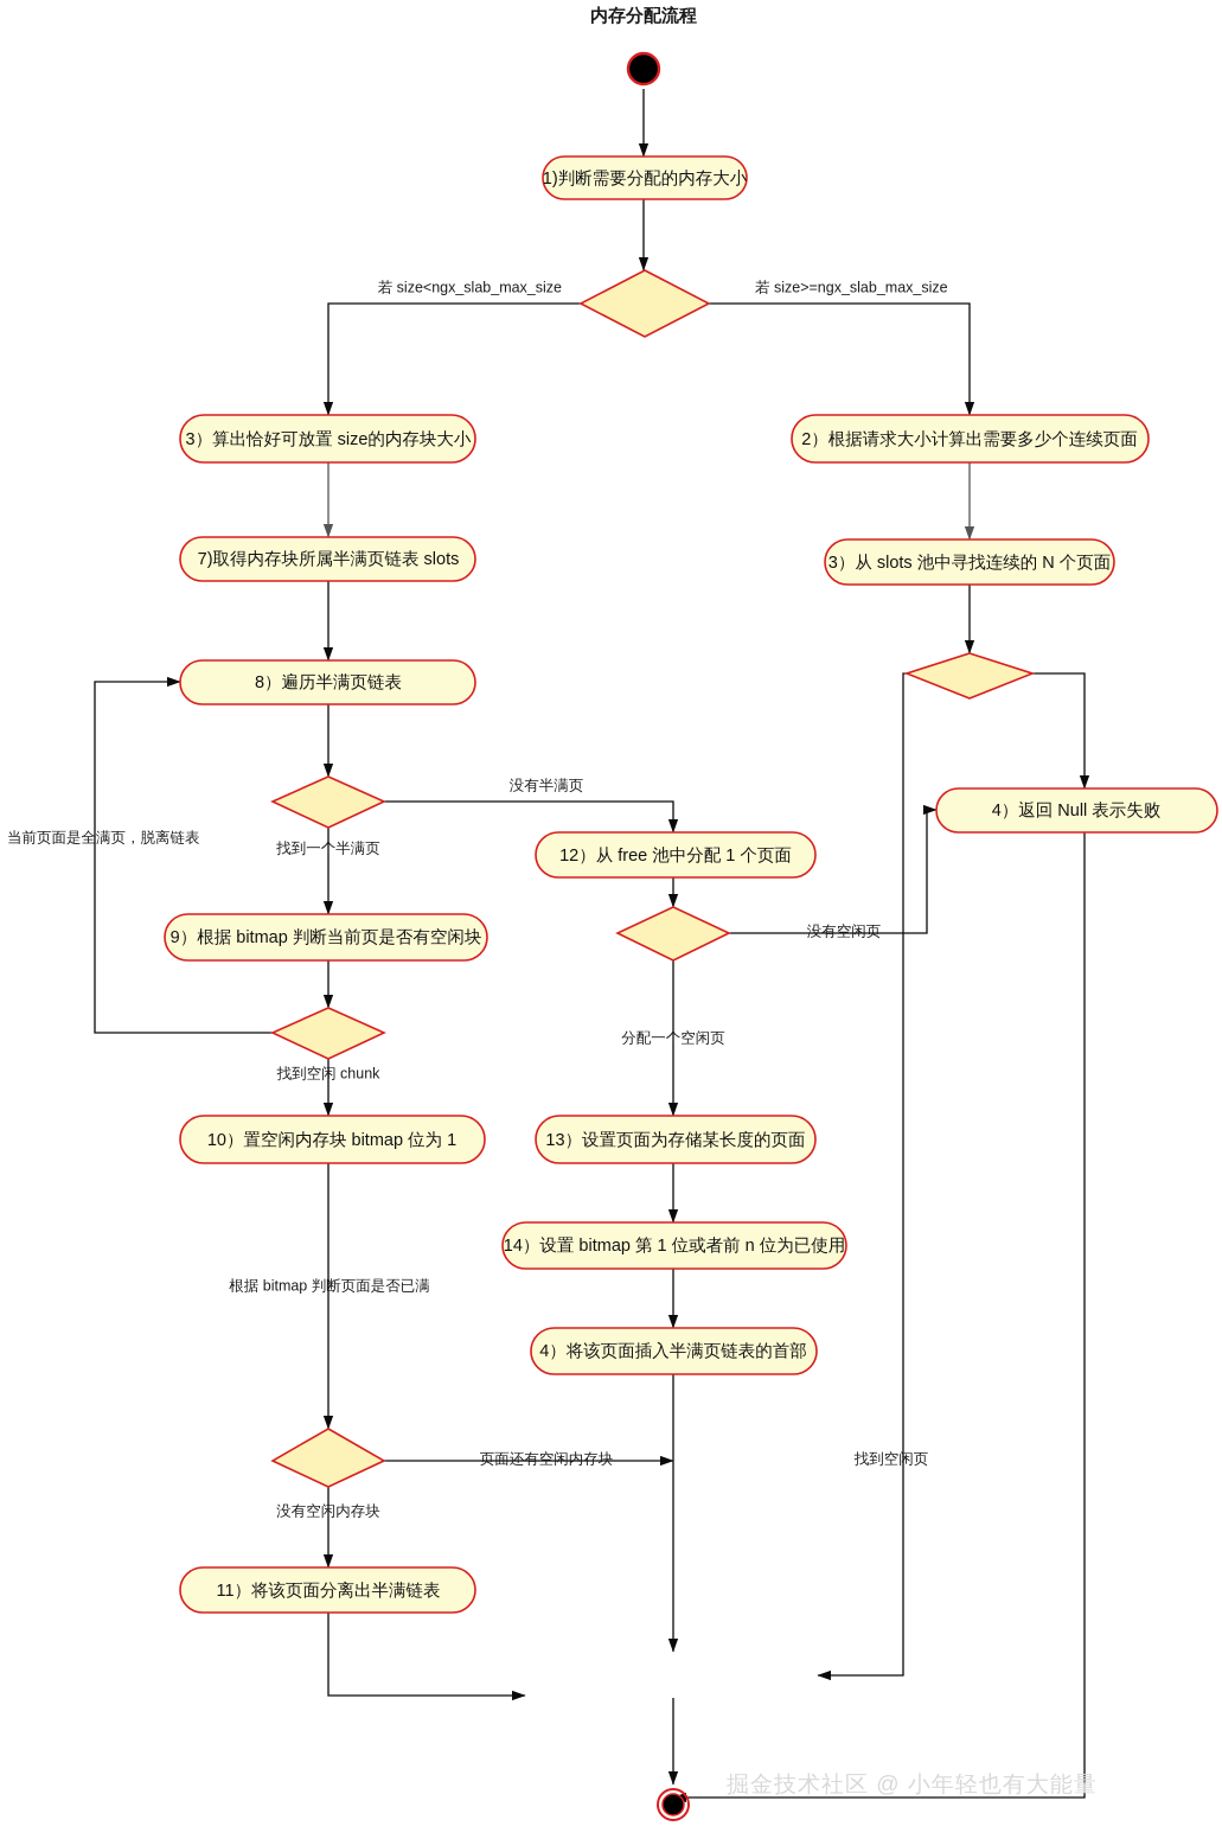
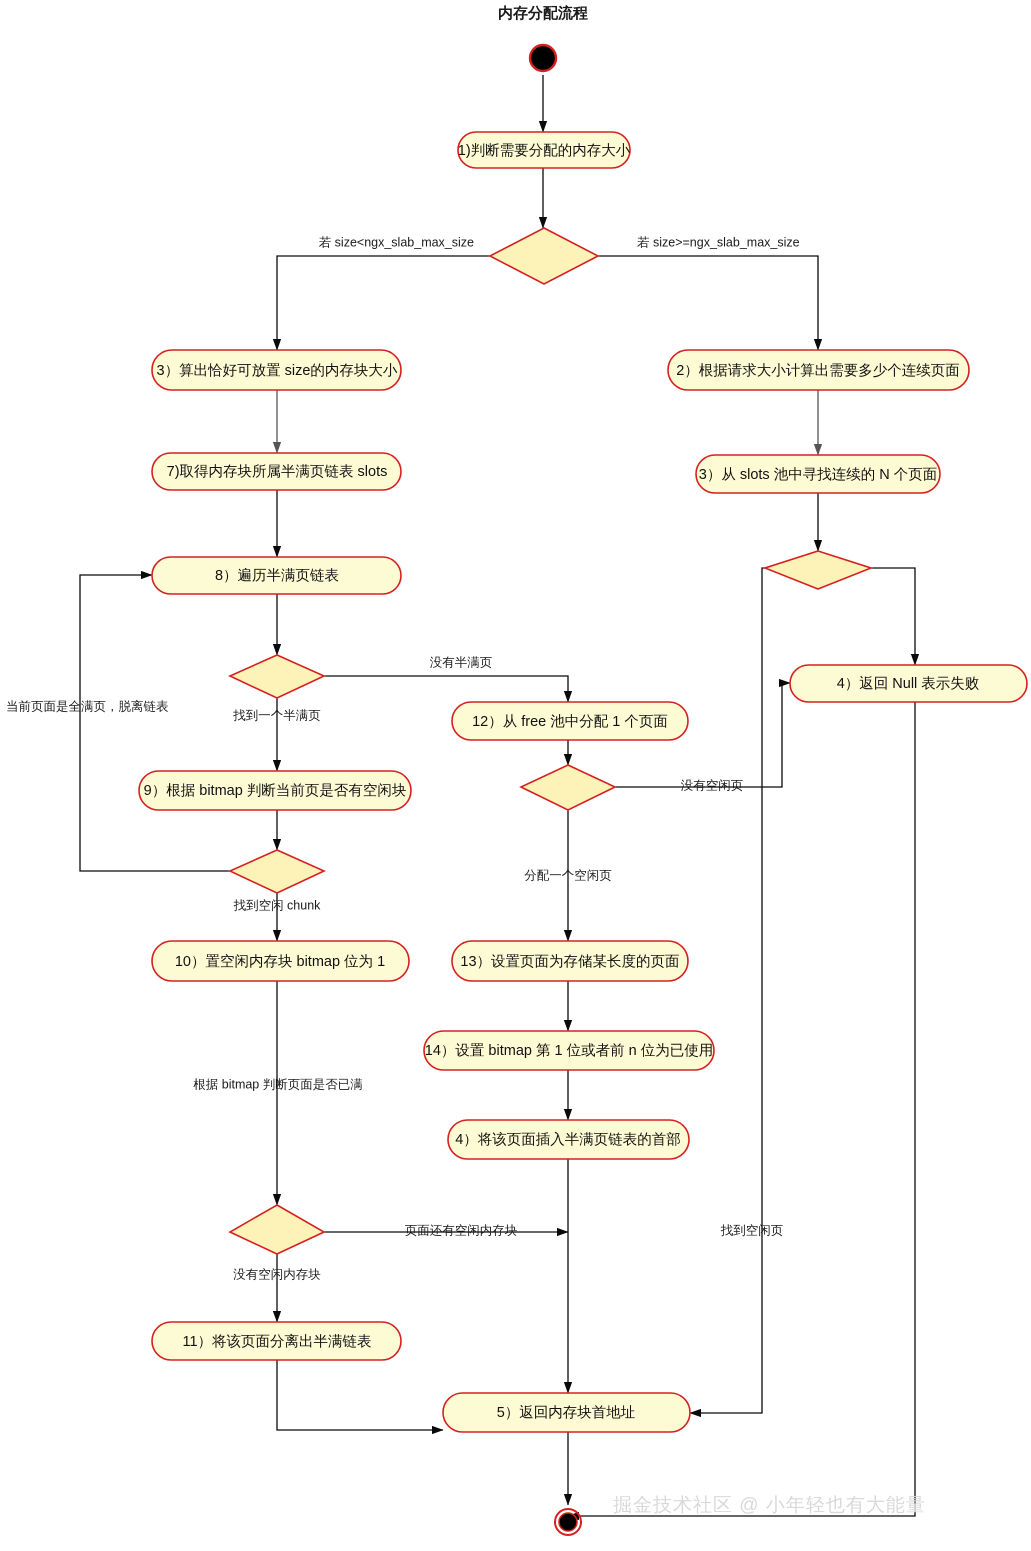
  内存分配流程
  若 size<ngx_slab_max_size
  若 size>=ngx_slab_max_size
  没有半满页
  找到一个半满页
  当前页面是全满页，脱离链表
  找到空闲 chunk
  根据 bitmap 判断页面是否已满
  页面还有空闲内存块
  没有空闲内存块
  没有空闲页
  分配一个空闲页
  找到空闲页
  1)判断需要分配的内存大小
  2）根据请求大小计算出需要多少个连续页面
  3）从 slots 池中寻找连续的 N 个页面
  4）返回 Null 表示失败
+ 5）返回内存块首地址
  3）算出恰好可放置 size的内存块大小
  7)取得内存块所属半满页链表 slots
  8）遍历半满页链表
  9）根据 bitmap 判断当前页是否有空闲块
  10）置空闲内存块 bitmap 位为 1
  11）将该页面分离出半满链表
  12）从 free 池中分配 1 个页面
  13）设置页面为存储某长度的页面
  14）设置 bitmap 第 1 位或者前 n 位为已使用
  4）将该页面插入半满页链表的首部
  掘金技术社区 @ 小年轻也有大能量
